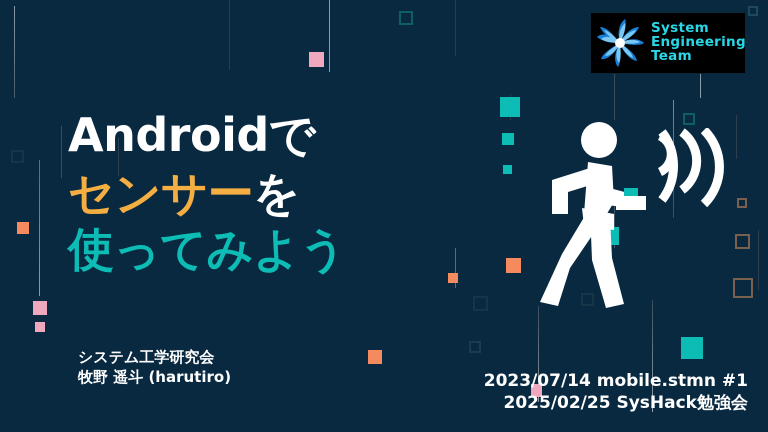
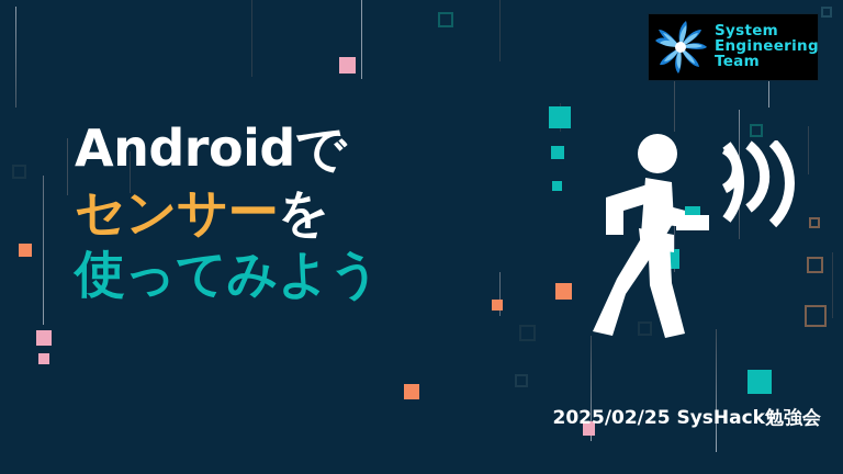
  Androidで
  センサーを
  使ってみよう
- システム工学研究会
- 牧野 遥斗 (harutiro)
- 2023/07/14 mobile.stmn #1
  2025/02/25 SysHack勉強会
  System
  Engineering
  Team
